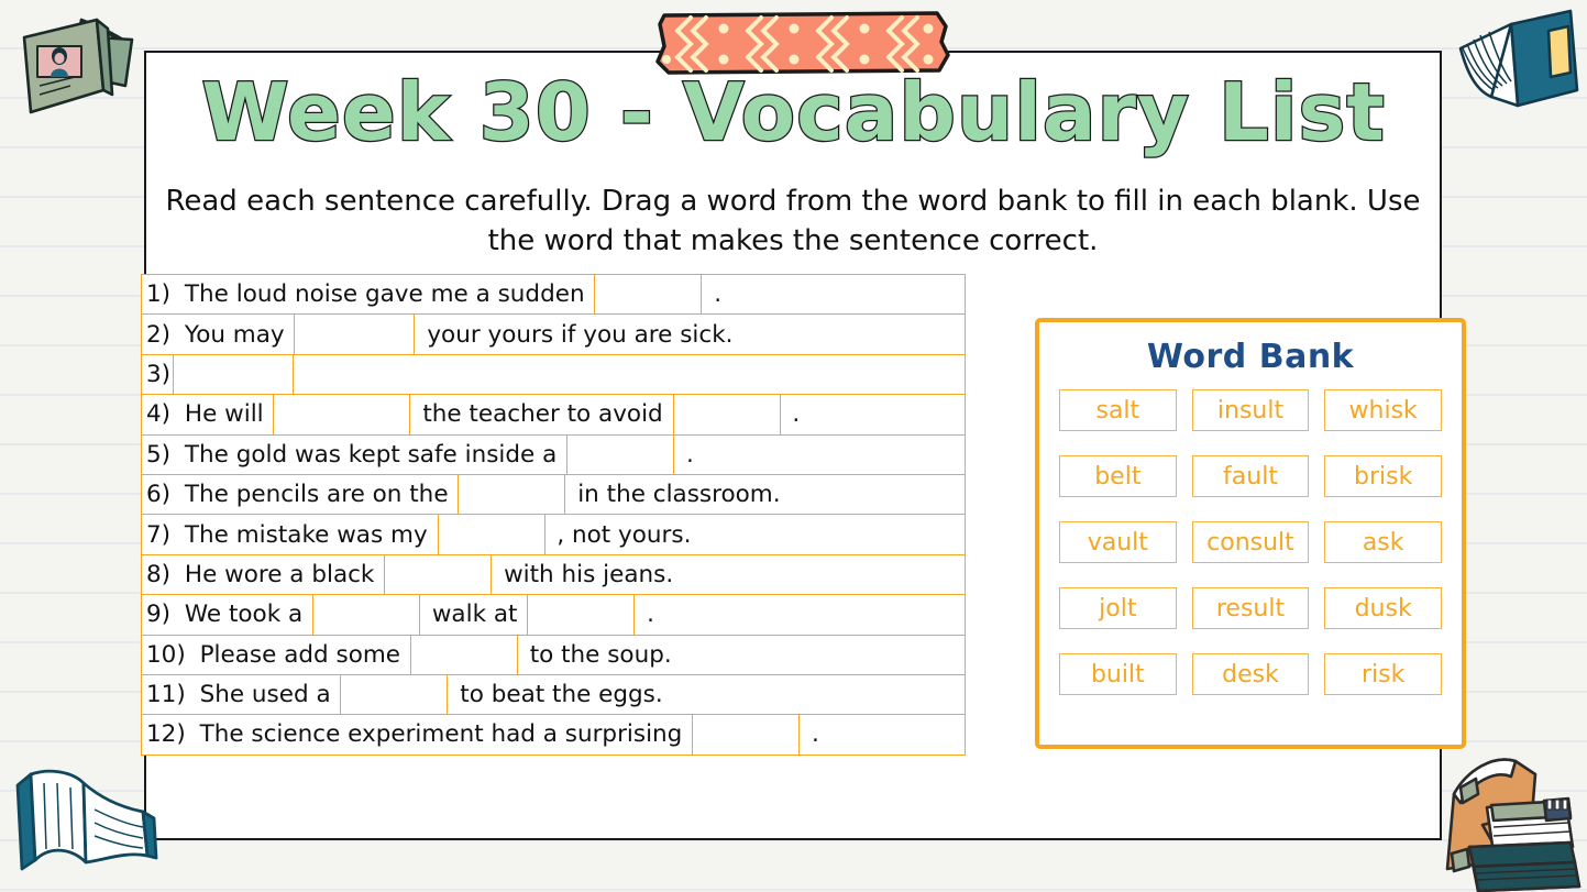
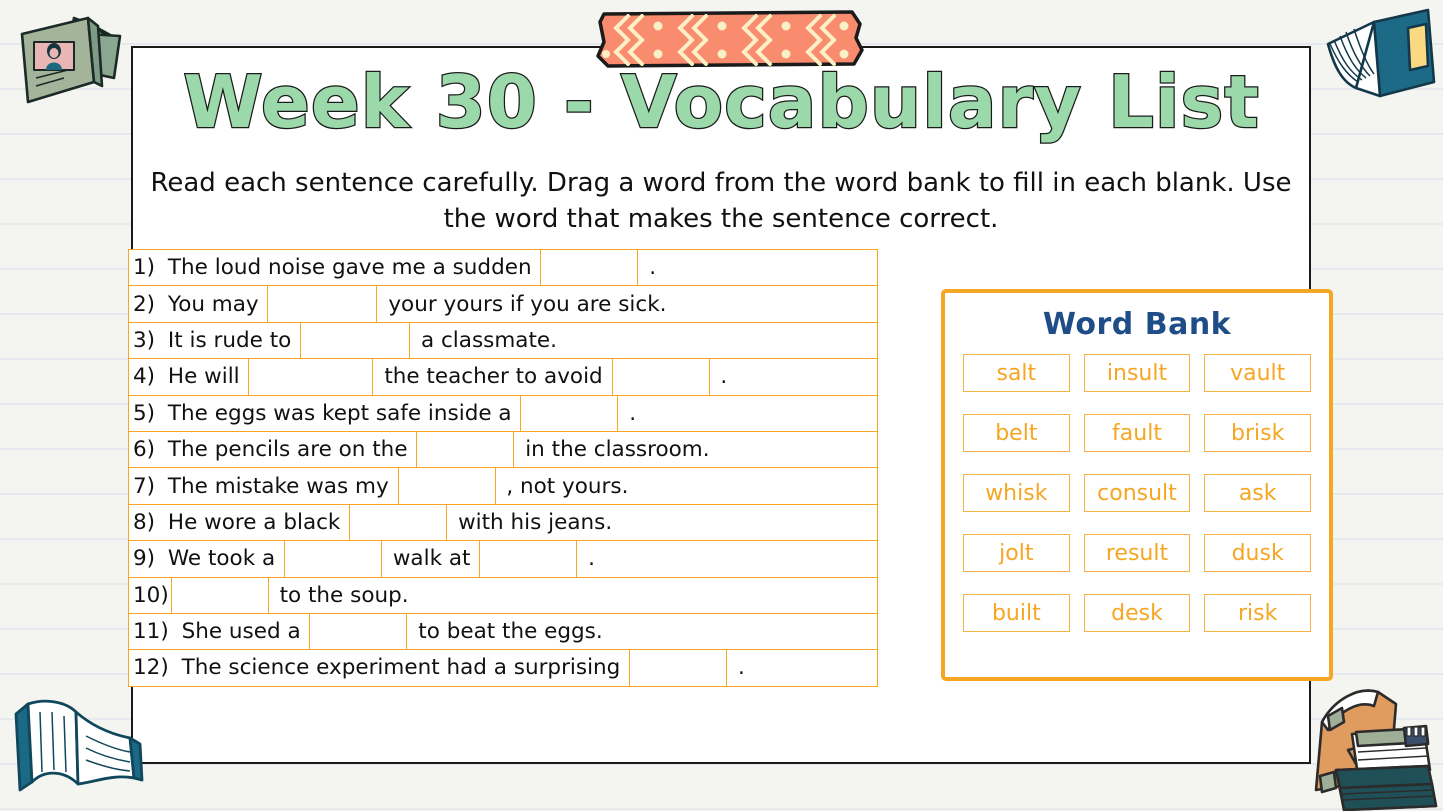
  Week 30 - Vocabulary List
  Read each sentence carefully. Drag a word from the word bank to fill in each blank. Use the word that makes the sentence correct.
  1)
  The loud noise gave me a sudden
  .
  2)
  You may
  your yours if you are sick.
  3)
+ It is rude to
+ a classmate.
  4)
  He will
  the teacher to avoid
  .
  5)
- The gold was kept safe inside a
+ The eggs was kept safe inside a
  .
  6)
  The pencils are on the
  in the classroom.
  7)
  The mistake was my
  , not yours.
  8)
  He wore a black
  with his jeans.
  9)
  We took a
  walk at
  .
  10)
- Please add some
  to the soup.
  11)
  She used a
  to beat the eggs.
  12)
  The science experiment had a surprising
  .
  Word Bank
  salt
  insult
- whisk
+ vault
  belt
  fault
  brisk
- vault
+ whisk
  consult
  ask
  jolt
  result
  dusk
  built
  desk
  risk
